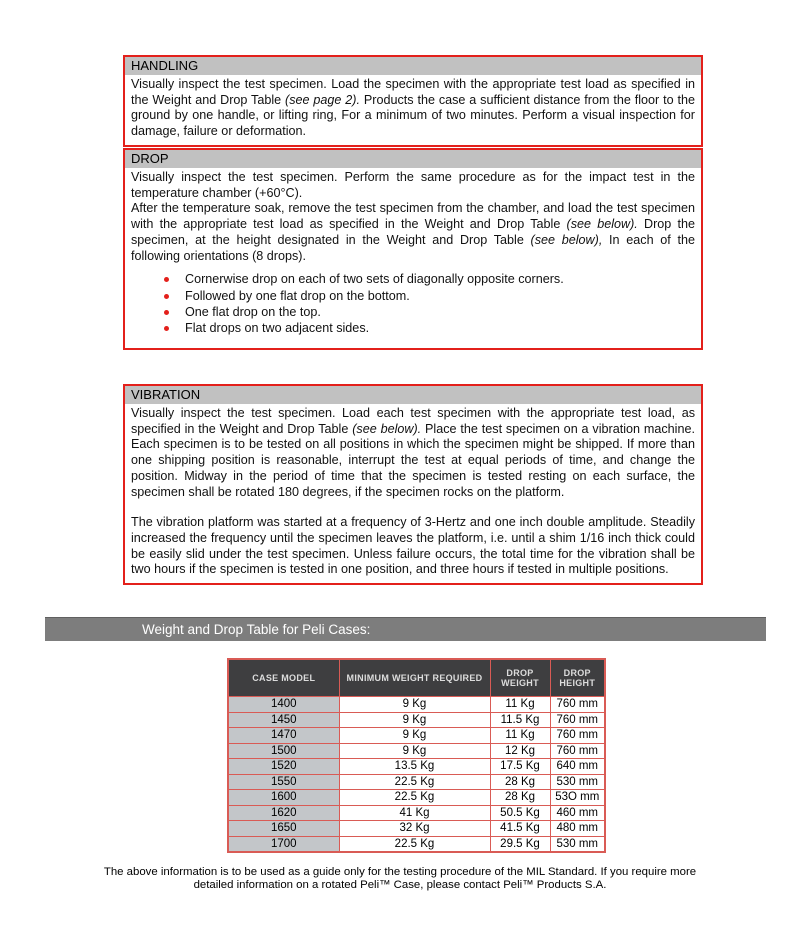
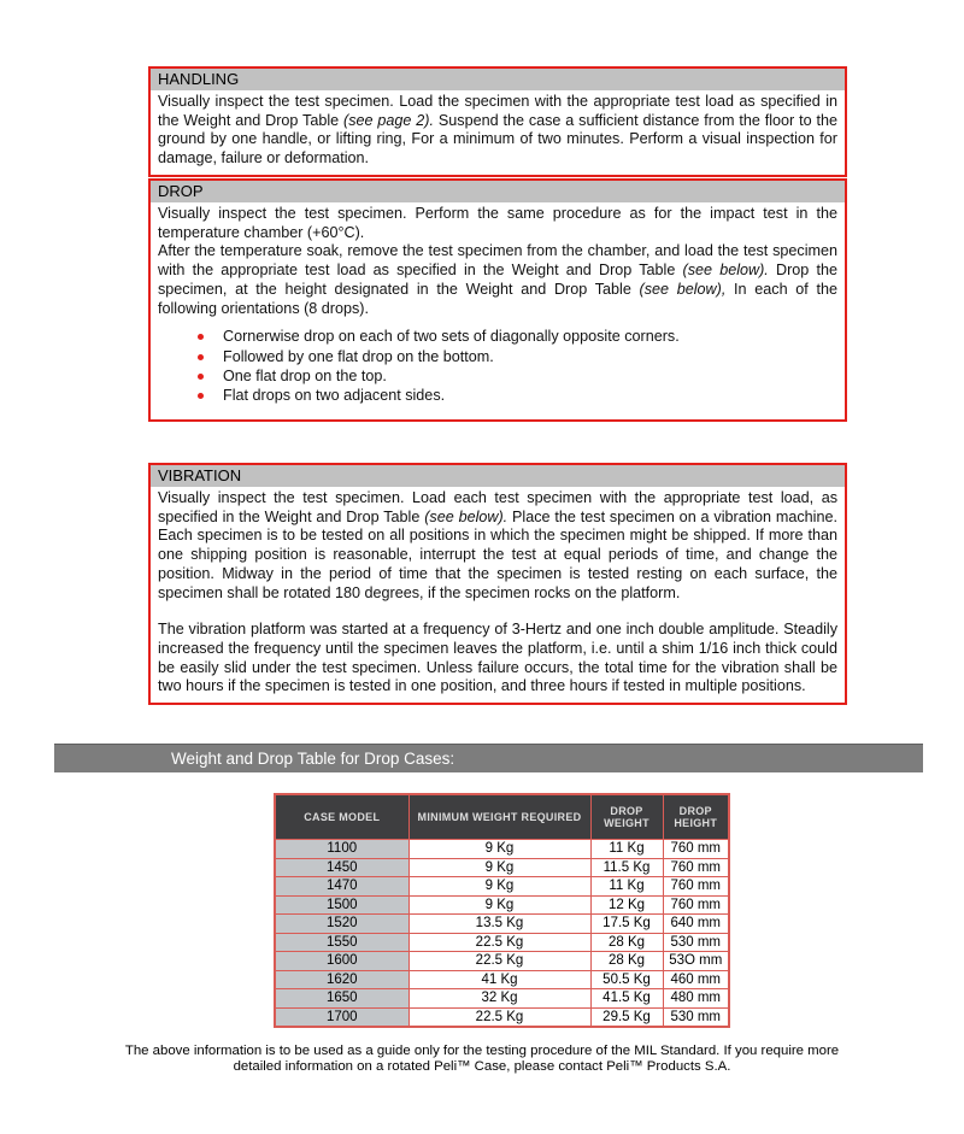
  HANDLING
- Visually inspect the test specimen. Load the specimen with the appropriate test load as specified in the Weight and Drop Table (see page 2). Products the case a sufficient distance from the floor to the ground by one handle, or lifting ring, For a minimum of two minutes. Perform a visual inspection for damage, failure or deformation.
+ Visually inspect the test specimen. Load the specimen with the appropriate test load as specified in the Weight and Drop Table (see page 2). Suspend the case a sufficient distance from the floor to the ground by one handle, or lifting ring, For a minimum of two minutes. Perform a visual inspection for damage, failure or deformation.
  DROP
  Visually inspect the test specimen. Perform the same procedure as for the impact test in the temperature chamber (+60°C).
  After the temperature soak, remove the test specimen from the chamber, and load the test specimen with the appropriate test load as specified in the Weight and Drop Table (see below). Drop the specimen, at the height designated in the Weight and Drop Table (see below), In each of the following orientations (8 drops).
  Cornerwise drop on each of two sets of diagonally opposite corners.
  Followed by one flat drop on the bottom.
  One flat drop on the top.
  Flat drops on two adjacent sides.
  VIBRATION
  Visually inspect the test specimen. Load each test specimen with the appropriate test load, as specified in the Weight and Drop Table (see below). Place the test specimen on a vibration machine. Each specimen is to be tested on all positions in which the specimen might be shipped. If more than one shipping position is reasonable, interrupt the test at equal periods of time, and change the position. Midway in the period of time that the specimen is tested resting on each surface, the specimen shall be rotated 180 degrees, if the specimen rocks on the platform.
  The vibration platform was started at a frequency of 3-Hertz and one inch double amplitude. Steadily increased the frequency until the specimen leaves the platform, i.e. until a shim 1/16 inch thick could be easily slid under the test specimen. Unless failure occurs, the total time for the vibration shall be two hours if the specimen is tested in one position, and three hours if tested in multiple positions.
- Weight and Drop Table for Peli Cases:
+ Weight and Drop Table for Drop Cases:
  CASE MODEL	MINIMUM WEIGHT REQUIRED	DROP WEIGHT	DROP HEIGHT
- 1400	9 Kg	11 Kg	760 mm
+ 1100	9 Kg	11 Kg	760 mm
  1450	9 Kg	11.5 Kg	760 mm
  1470	9 Kg	11 Kg	760 mm
  1500	9 Kg	12 Kg	760 mm
  1520	13.5 Kg	17.5 Kg	640 mm
  1550	22.5 Kg	28 Kg	530 mm
  1600	22.5 Kg	28 Kg	53O mm
  1620	41 Kg	50.5 Kg	460 mm
  1650	32 Kg	41.5 Kg	480 mm
  1700	22.5 Kg	29.5 Kg	530 mm
  The above information is to be used as a guide only for the testing procedure of the MIL Standard. If you require more
  detailed information on a rotated Peli™ Case, please contact Peli™ Products S.A.
